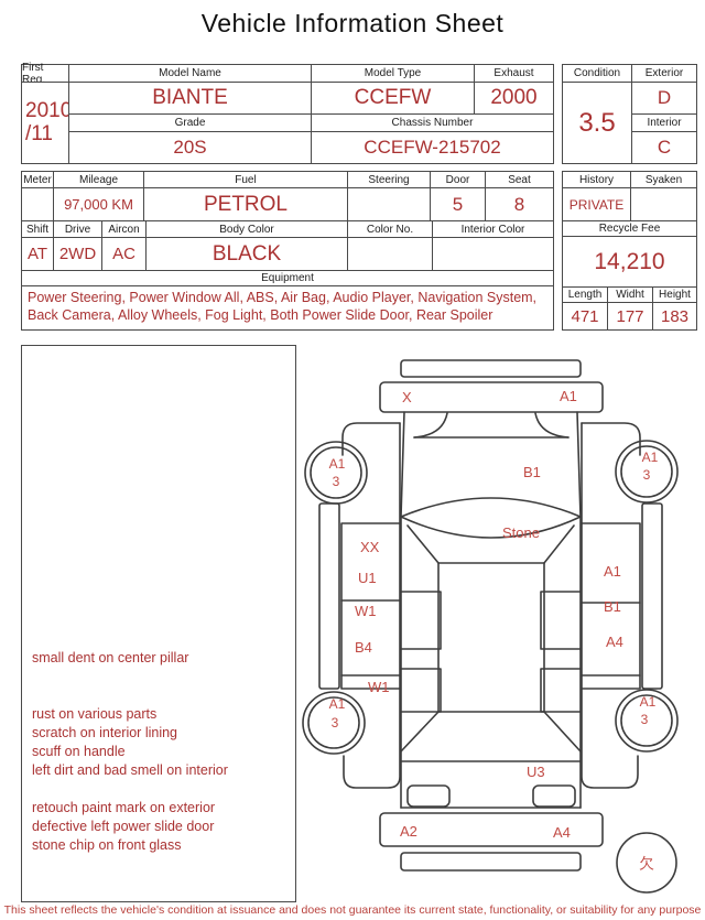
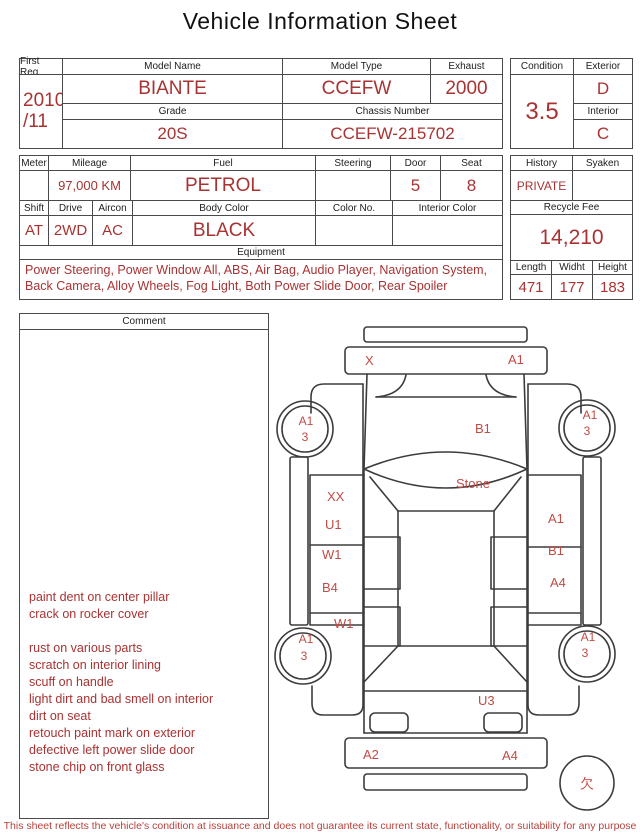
  Vehicle Information Sheet
  First Reg.
  2010
  /11
  Model Name
  BIANTE
  Model Type
  CCEFW
  Exhaust
  2000
  Grade
  20S
  Chassis Number
  CCEFW-215702
  Condition
  3.5
  Exterior
  D
  Interior
  C
  Meter
  Mileage
  97,000 KM
  Fuel
  PETROL
  Steering
  Door
  5
  Seat
  8
  History
  PRIVATE
  Syaken
  Shift
  AT
  Drive
  2WD
  Aircon
  AC
  Body Color
  BLACK
  Color No.
  Interior Color
  Equipment
  Power Steering, Power Window All, ABS, Air Bag, Audio Player, Navigation System, Back Camera, Alloy Wheels, Fog Light, Both Power Slide Door, Rear Spoiler
  Recycle Fee
  14,210
  Length
  471
  Widht
  177
  Height
  183
+ Comment
- small dent on center pillar
+ paint dent on center pillar
+ crack on rocker cover
  rust on various parts
  scratch on interior lining
  scuff on handle
- left dirt and bad smell on interior
+ light dirt and bad smell on interior
+ dirt on seat
  retouch paint mark on exterior
  defective left power slide door
  stone chip on front glass
  X
  A1
  B1
  Stone
  A1
  3
  A1
  3
  XX
  U1
  W1
  B4
  W1
  A1
  B1
  A4
  A1
  3
  A1
  3
  U3
  A2
  A4
  欠
  This sheet reflects the vehicle's condition at issuance and does not guarantee its current state, functionality, or suitability for any purpose
